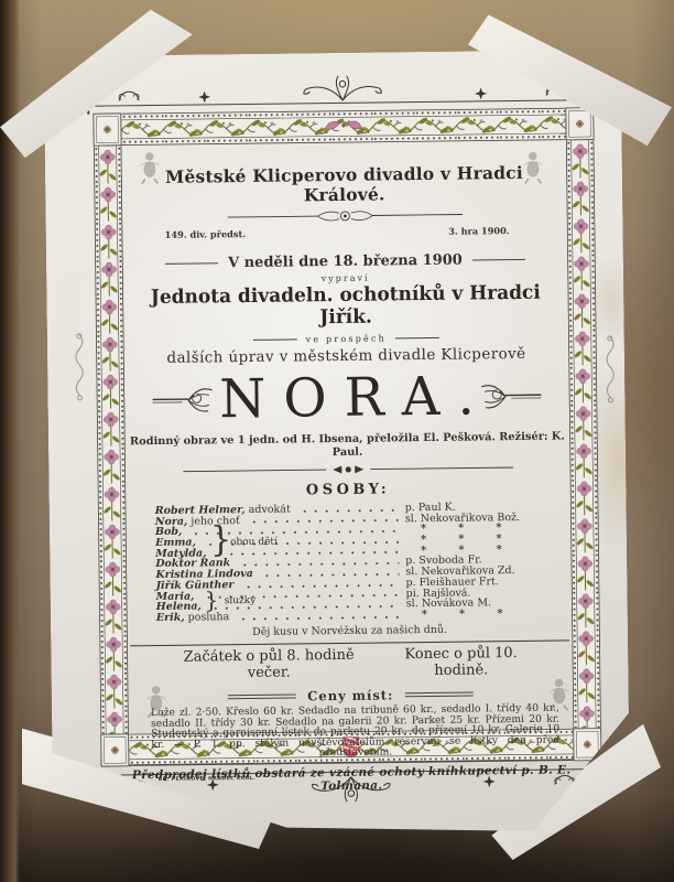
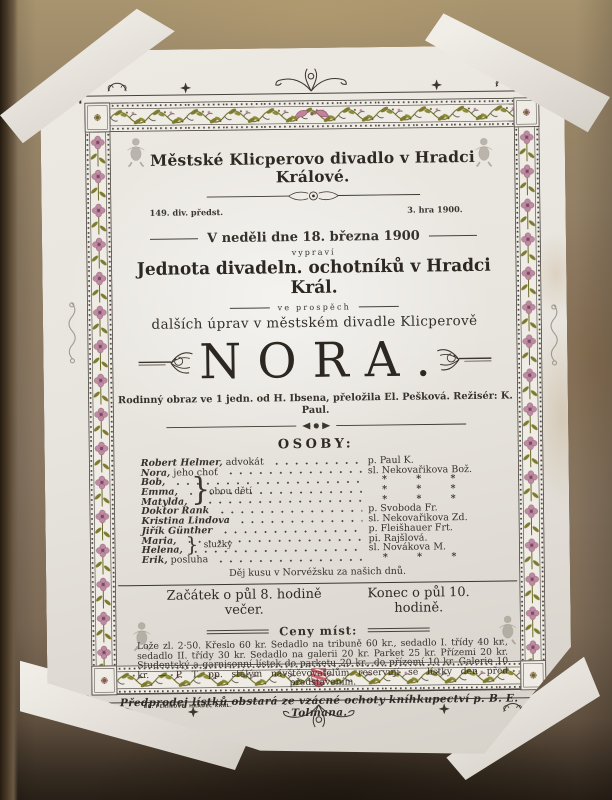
  Městské Klicperovo divadlo v Hradci Králové.
  149. div. předst.
  3. hra 1900.
  V neděli dne 18. března 1900
  vypraví
- Jednota divadeln. ochotníků v Hradci Jiřík.
+ Jednota divadeln. ochotníků v Hradci Král.
  ve prospěch
  dalších úprav v městském divadle Klicperově
  NORA.
  Rodinný obraz ve 1 jedn. od H. Ibsena, přeložila El. Pešková. Režisér: K. Paul.
  OSOBY:
  Robert Helmer,
  advokát
  p. Paul K.
  Nora,
  jeho choť
  sl. Nekovařikova Bož.
  Bob,
  * * *
  Emma,
  * * *
  Matylda,
  * * *
  Doktor Rank
  p. Svoboda Fr.
  Kristina Lindova
  sl. Nekovařikova Zd.
  Jiřík Günther
  p. Fleišhauer Frt.
  Maria,
  pi. Rajšlová.
  Helena,
  sl. Novákova M.
  Erik,
  posluha
  * * *
  }
  obou dětí
  }
  služky
  Děj kusu v Norvéžsku za našich dnů.
  Začátek o půl 8. hodině večer.
  Konec o půl 10. hodině.
  Ceny míst:
  Lože zl. 2·50. Křeslo 60 kr. Sedadlo na tribuně 60 kr., sedadlo I. třídy 40 kr., sedadlo II. třídy 30 kr. Sedadlo na galerii 20 kr. Parket 25 kr. Přízemi 20 kr. Studentský a garnisonní lístek do parketu 20 kr., do přízemí 10 kr. Galerie 10 kr. — P. T. pp. stálým návštěvovatelům reservují se lístky den před představením.
  Předprodej lístků obstará ze vzácné ochoty kníhkupectví p. B. E. Tolmana.
